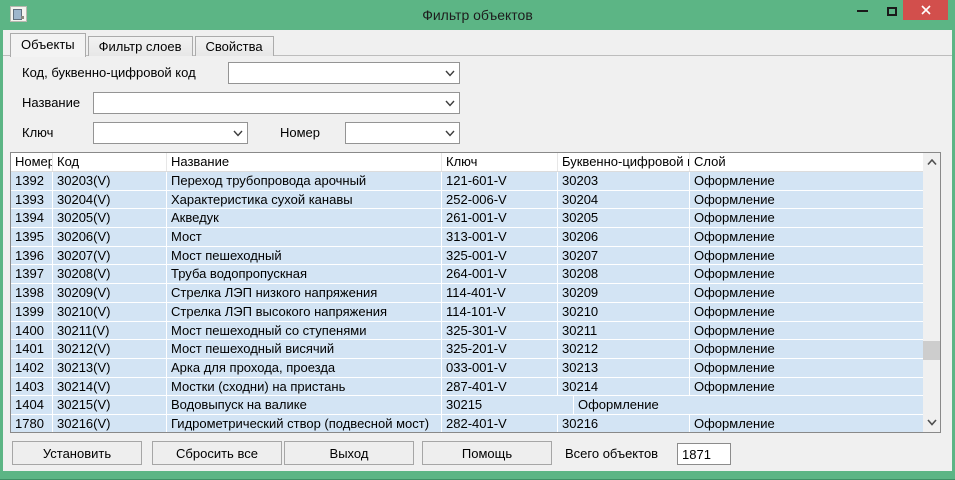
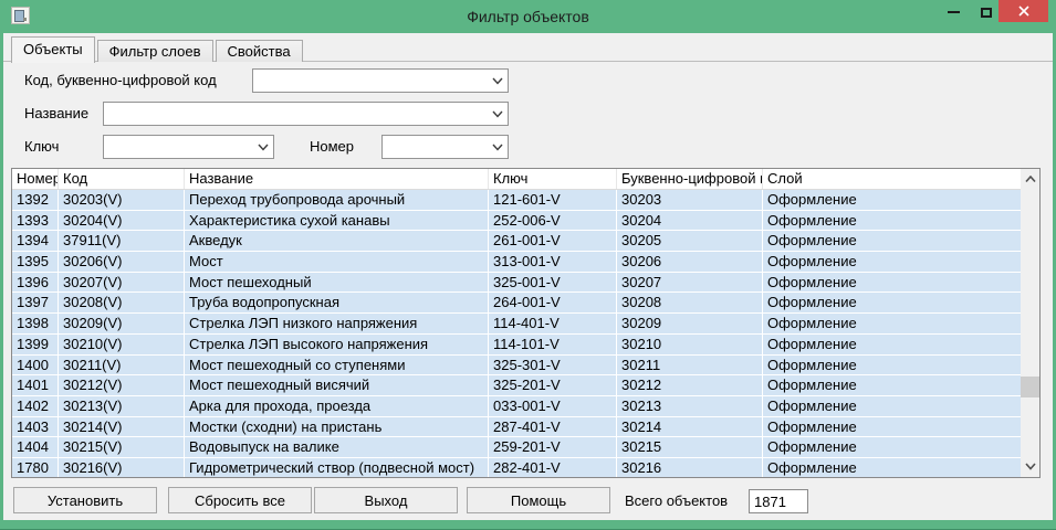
  Фильтр объектов
  Объекты
  Фильтр слоев
  Свойства
  Код, буквенно-цифровой код
  Название
  Ключ
  Номер
  Номер
  Код
  Название
  Ключ
  Буквенно-цифровой к
  Слой
  1392
  30203(V)
  Переход трубопровода арочный
  121-601-V
  30203
  Оформление
  1393
  30204(V)
  Характеристика сухой канавы
  252-006-V
  30204
  Оформление
  1394
- 30205(V)
+ 37911(V)
  Акведук
  261-001-V
  30205
  Оформление
  1395
  30206(V)
  Мост
  313-001-V
  30206
  Оформление
  1396
  30207(V)
  Мост пешеходный
  325-001-V
  30207
  Оформление
  1397
  30208(V)
  Труба водопропускная
  264-001-V
  30208
  Оформление
  1398
  30209(V)
  Стрелка ЛЭП низкого напряжения
  114-401-V
  30209
  Оформление
  1399
  30210(V)
  Стрелка ЛЭП высокого напряжения
  114-101-V
  30210
  Оформление
  1400
  30211(V)
  Мост пешеходный со ступенями
  325-301-V
  30211
  Оформление
  1401
  30212(V)
  Мост пешеходный висячий
  325-201-V
  30212
  Оформление
  1402
  30213(V)
  Арка для прохода, проезда
  033-001-V
  30213
  Оформление
  1403
  30214(V)
  Мостки (сходни) на пристань
  287-401-V
  30214
  Оформление
  1404
  30215(V)
  Водовыпуск на валике
+ 259-201-V
  30215
  Оформление
  1780
  30216(V)
  Гидрометрический створ (подвесной мост)
  282-401-V
  30216
  Оформление
  Установить
  Сбросить все
  Выход
  Помощь
  Всего объектов
  1871
